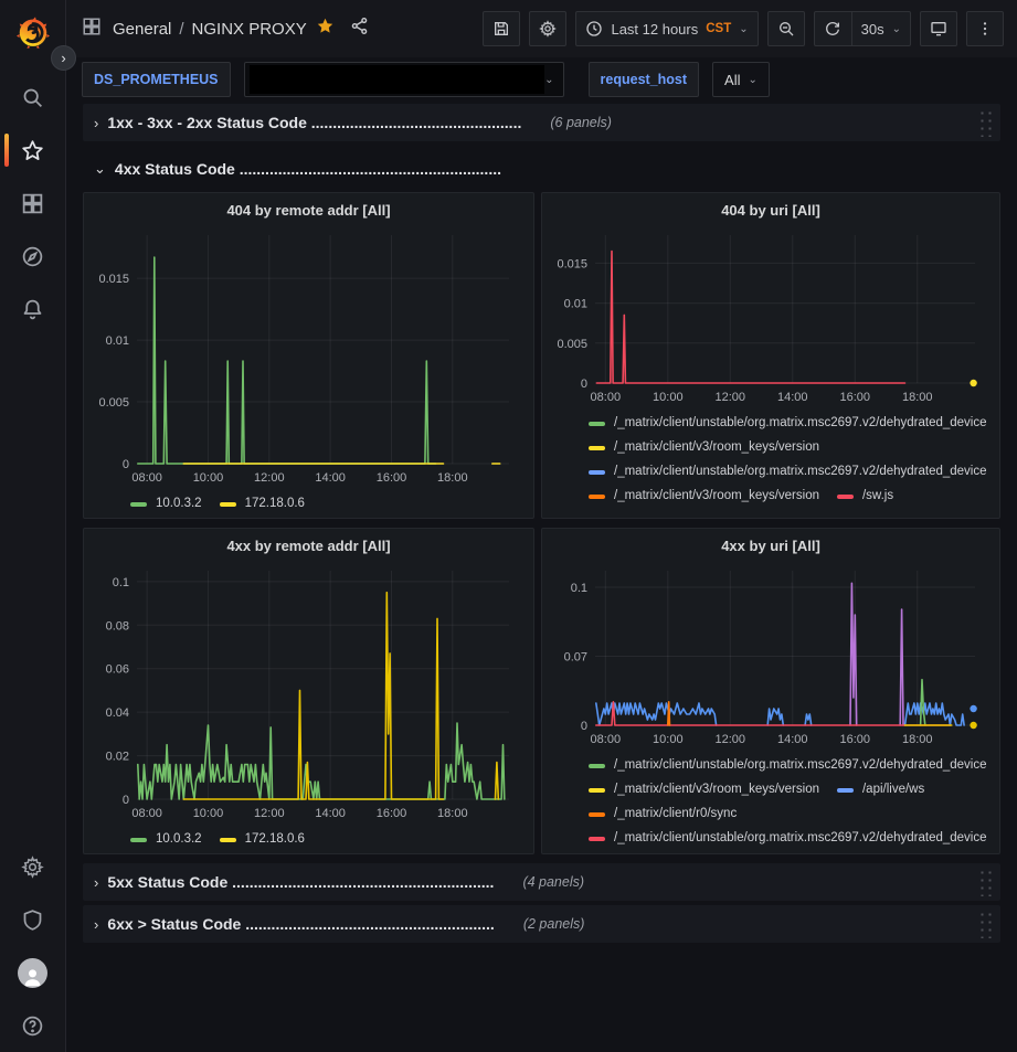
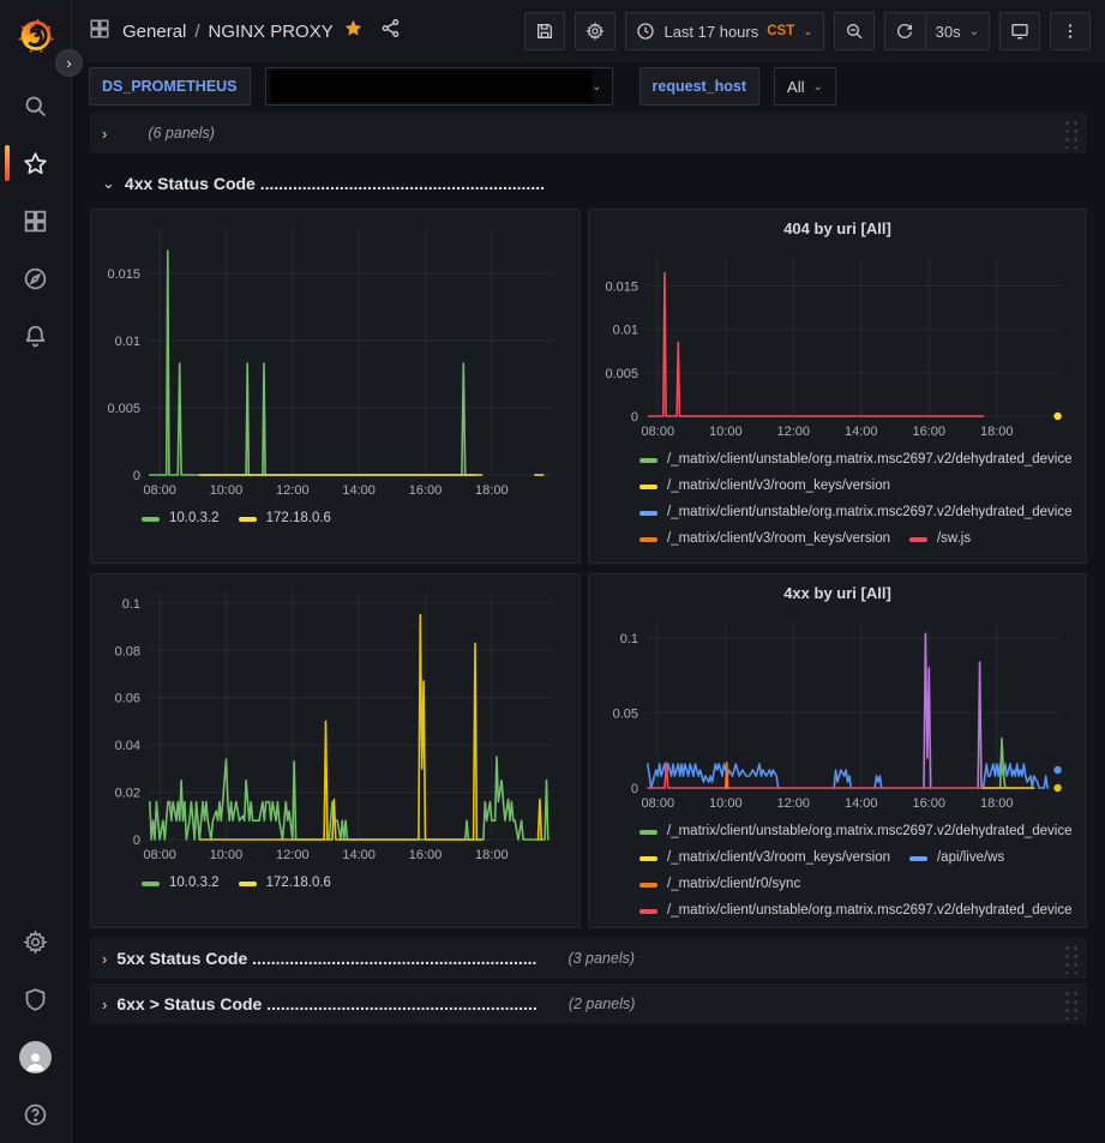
  ›
  General
  /
  NGINX PROXY
- Last 12 hours
+ Last 17 hours
  CST
  ⌄
  30s
  ⌄
  DS_PROMETHEUS
  ⌄
  request_host
  All
  ⌄
  ›
- 1xx - 3xx - 2xx Status Code .................................................
  (6 panels)
  ⌄
  4xx Status Code .............................................................
- 404 by remote addr [All]
  08:00
  10:00
  12:00
  14:00
  16:00
  18:00
  0
  0.005
  0.01
  0.015
  10.0.3.2
  172.18.0.6
  404 by uri [All]
  08:00
  10:00
  12:00
  14:00
  16:00
  18:00
  0
  0.005
  0.01
  0.015
  /_matrix/client/unstable/org.matrix.msc2697.v2/dehydrated_device
  /_matrix/client/v3/room_keys/version
  /_matrix/client/unstable/org.matrix.msc2697.v2/dehydrated_device
  /_matrix/client/v3/room_keys/version
  /sw.js
- 4xx by remote addr [All]
  08:00
  10:00
  12:00
  14:00
  16:00
  18:00
  0
  0.02
  0.04
  0.06
  0.08
  0.1
  10.0.3.2
  172.18.0.6
  4xx by uri [All]
  08:00
  10:00
  12:00
  14:00
  16:00
  18:00
  0
- 0.07
+ 0.05
  0.1
  /_matrix/client/unstable/org.matrix.msc2697.v2/dehydrated_device
  /_matrix/client/v3/room_keys/version
  /api/live/ws
  /_matrix/client/r0/sync
  /_matrix/client/unstable/org.matrix.msc2697.v2/dehydrated_device
  ›
  5xx Status Code .............................................................
- (4 panels)
+ (3 panels)
  ›
  6xx > Status Code ..........................................................
  (2 panels)
